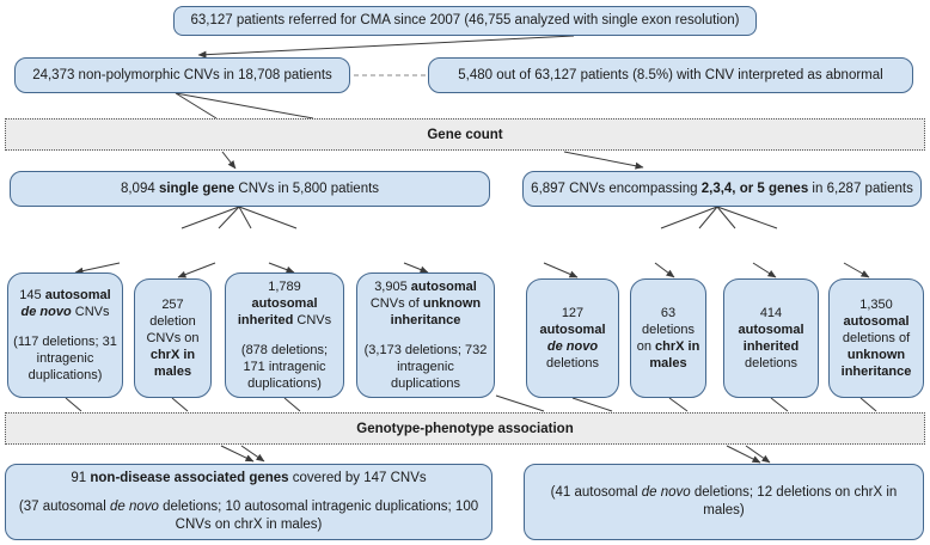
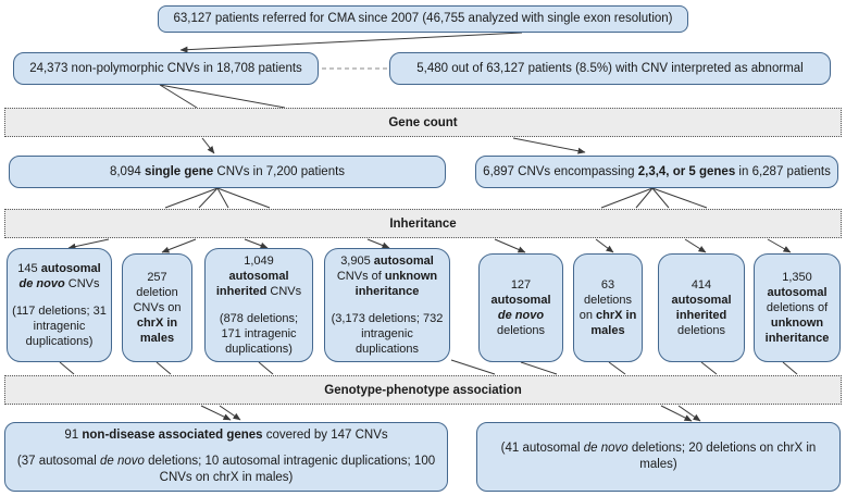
  63,127 patients referred for CMA since 2007 (46,755 analyzed with single exon resolution)
  24,373 non-polymorphic CNVs in 18,708 patients
  5,480 out of 63,127 patients (8.5%) with CNV interpreted as abnormal
  Gene count
- 8,094 single gene CNVs in 5,800 patients
+ 8,094 single gene CNVs in 7,200 patients
  6,897 CNVs encompassing 2,3,4, or 5 genes in 6,287 patients
+ Inheritance
  145 autosomal de novo CNVs
  (117 deletions; 31 intragenic duplications)
  257 deletion CNVs on chrX in males
- 1,789
+ 1,049
  autosomal inherited CNVs
  (878 deletions; 171 intragenic duplications)
  3,905 autosomal CNVs of unknown inheritance
  (3,173 deletions; 732 intragenic duplications
  127 autosomal de novo deletions
  63 deletions on chrX in males
  414 autosomal inherited deletions
  1,350 autosomal deletions of unknown inheritance
  Genotype-phenotype association
  91 non-disease associated genes covered by 147 CNVs
  (37 autosomal de novo deletions; 10 autosomal intragenic duplications; 100 CNVs on chrX in males)
- (41 autosomal de novo deletions; 12 deletions on chrX in males)
+ (41 autosomal de novo deletions; 20 deletions on chrX in males)
